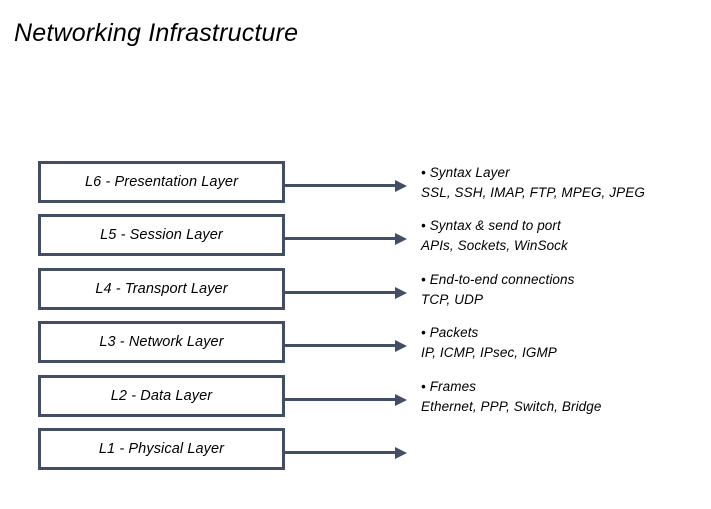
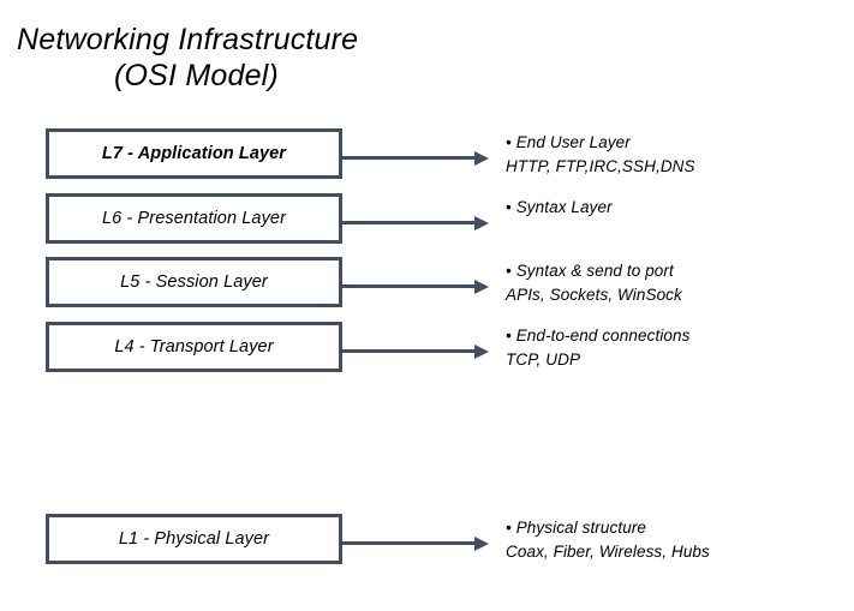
  Networking Infrastructure
+ (OSI Model)
+ L7 - Application Layer
+ End User Layer
+ HTTP, FTP,IRC,SSH,DNS
  L6 - Presentation Layer
  Syntax Layer
- SSL, SSH, IMAP, FTP, MPEG, JPEG
  L5 - Session Layer
  Syntax & send to port
  APIs, Sockets, WinSock
  L4 - Transport Layer
  End-to-end connections
  TCP, UDP
- L3 - Network Layer
- Packets
- IP, ICMP, IPsec, IGMP
- L2 - Data Layer
- Frames
- Ethernet, PPP, Switch, Bridge
  L1 - Physical Layer
+ Physical structure
+ Coax, Fiber, Wireless, Hubs
